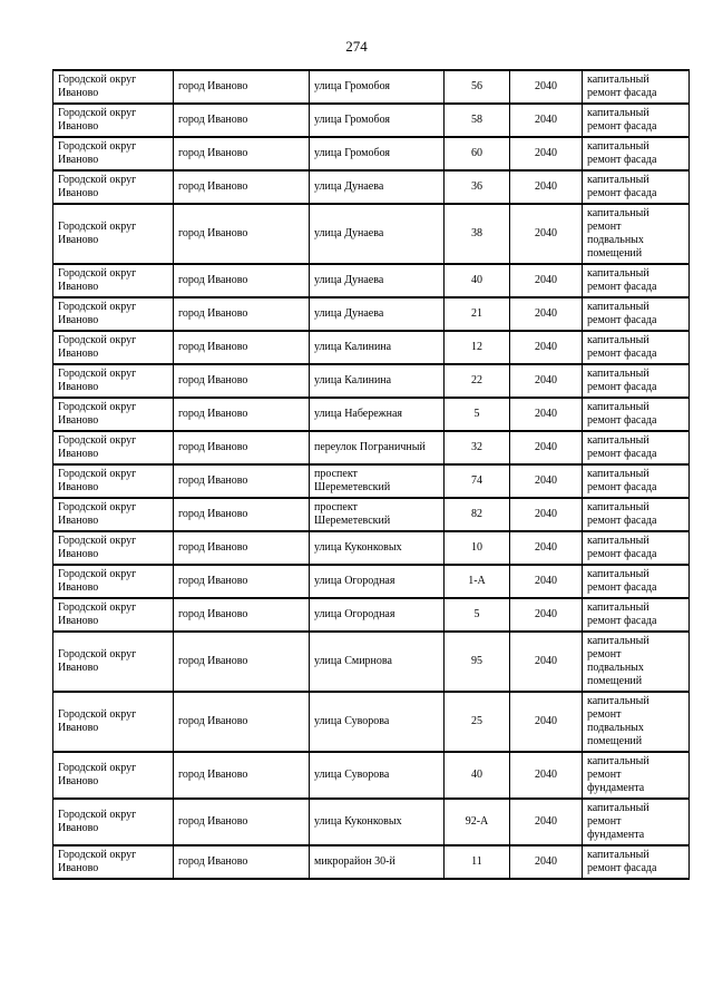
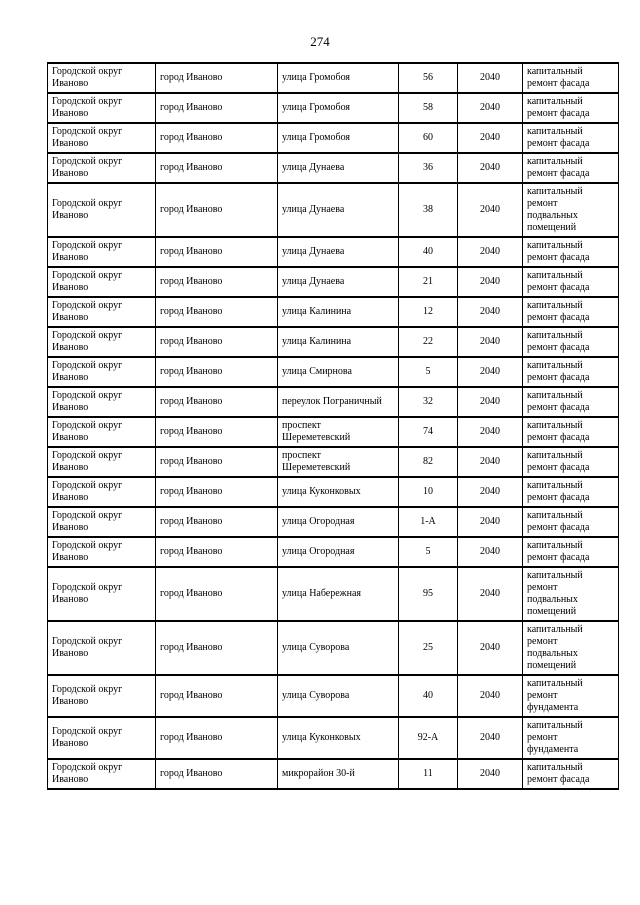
  274
  Городской округ Иваново	город Иваново	улица Громобоя	56	2040	капитальный ремонт фасада
  Городской округ Иваново	город Иваново	улица Громобоя	58	2040	капитальный ремонт фасада
  Городской округ Иваново	город Иваново	улица Громобоя	60	2040	капитальный ремонт фасада
  Городской округ Иваново	город Иваново	улица Дунаева	36	2040	капитальный ремонт фасада
  Городской округ Иваново	город Иваново	улица Дунаева	38	2040	капитальный ремонт подвальных помещений
  Городской округ Иваново	город Иваново	улица Дунаева	40	2040	капитальный ремонт фасада
  Городской округ Иваново	город Иваново	улица Дунаева	21	2040	капитальный ремонт фасада
  Городской округ Иваново	город Иваново	улица Калинина	12	2040	капитальный ремонт фасада
  Городской округ Иваново	город Иваново	улица Калинина	22	2040	капитальный ремонт фасада
- Городской округ Иваново	город Иваново	улица Набережная	5	2040	капитальный ремонт фасада
+ Городской округ Иваново	город Иваново	улица Смирнова	5	2040	капитальный ремонт фасада
  Городской округ Иваново	город Иваново	переулок Пограничный	32	2040	капитальный ремонт фасада
  Городской округ Иваново	город Иваново	проспект Шереметевский	74	2040	капитальный ремонт фасада
  Городской округ Иваново	город Иваново	проспект Шереметевский	82	2040	капитальный ремонт фасада
  Городской округ Иваново	город Иваново	улица Куконковых	10	2040	капитальный ремонт фасада
  Городской округ Иваново	город Иваново	улица Огородная	1-А	2040	капитальный ремонт фасада
  Городской округ Иваново	город Иваново	улица Огородная	5	2040	капитальный ремонт фасада
- Городской округ Иваново	город Иваново	улица Смирнова	95	2040	капитальный ремонт подвальных помещений
+ Городской округ Иваново	город Иваново	улица Набережная	95	2040	капитальный ремонт подвальных помещений
  Городской округ Иваново	город Иваново	улица Суворова	25	2040	капитальный ремонт подвальных помещений
  Городской округ Иваново	город Иваново	улица Суворова	40	2040	капитальный ремонт фундамента
  Городской округ Иваново	город Иваново	улица Куконковых	92-А	2040	капитальный ремонт фундамента
  Городской округ Иваново	город Иваново	микрорайон 30-й	11	2040	капитальный ремонт фасада
